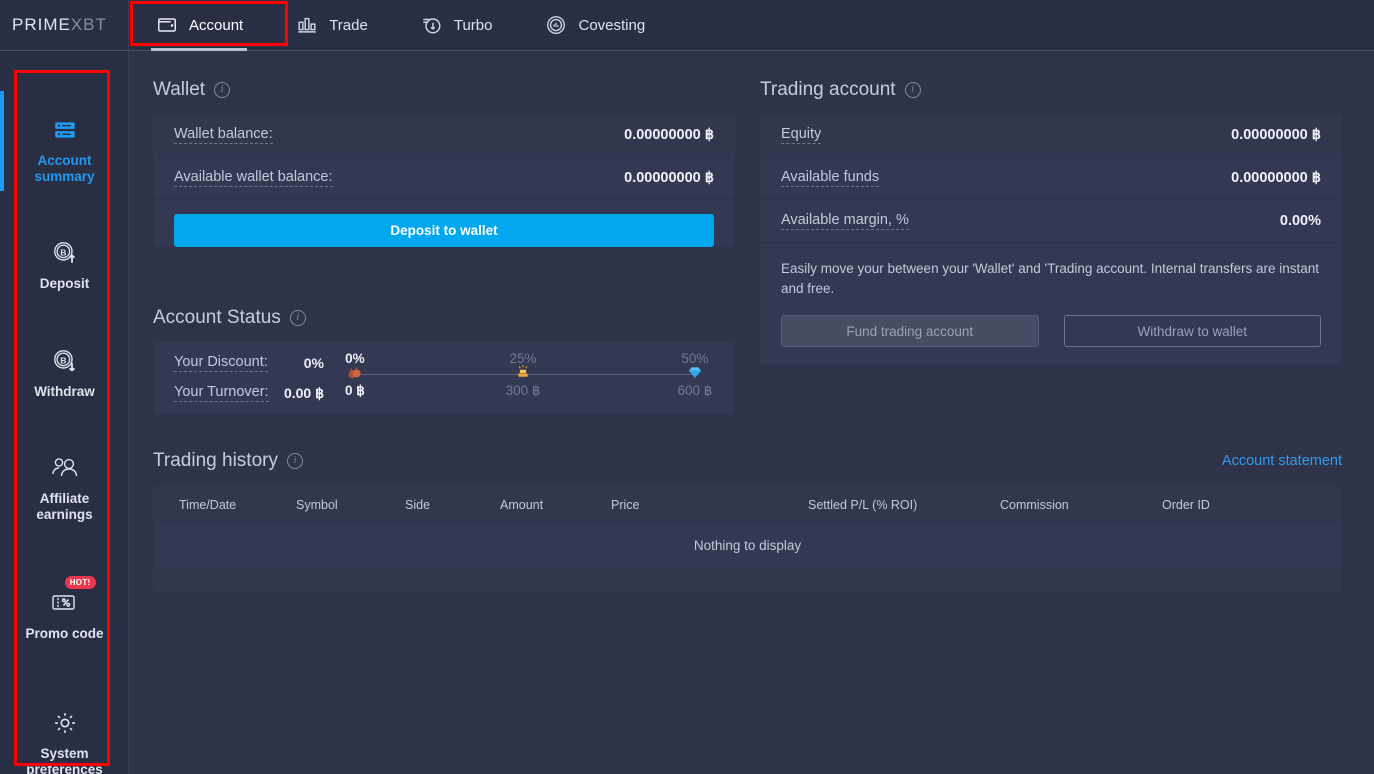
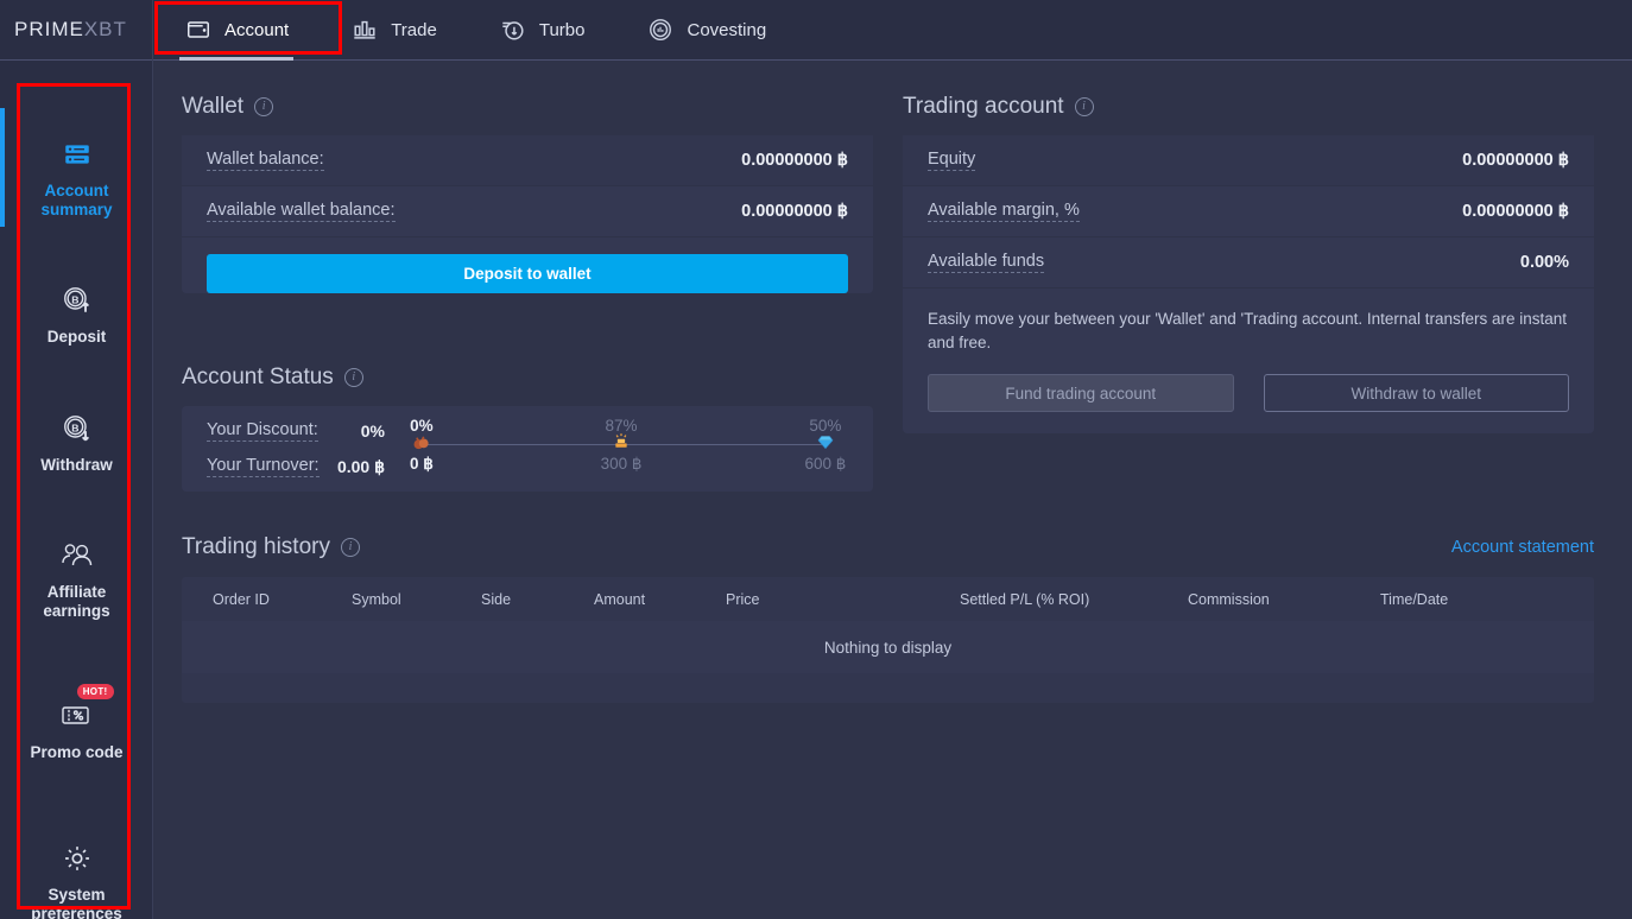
  PRIMEXBT
  Account
  Trade
  Turbo
  Covesting
  Account summary
  B
  Deposit
  B
  Withdraw
  Affiliate earnings
  HOT!
  Promo code
  System preferences
  Wallet
  i
  Wallet balance:
  0.00000000 ฿
  Available wallet balance:
  0.00000000 ฿
  Deposit to wallet
  Account Status
  i
  Your Discount:
  0%
  Your Turnover:
  0.00 ฿
  0%
- 25%
+ 87%
  50%
  0 ฿
  300 ฿
  600 ฿
  Trading account
  i
  Equity
  0.00000000 ฿
- Available funds
+ Available margin, %
  0.00000000 ฿
- Available margin, %
+ Available funds
  0.00%
  Easily move your between your 'Wallet' and 'Trading account. Internal transfers are instant and free.
  Fund trading account
  Withdraw to wallet
  Trading history
  i
  Account statement
- Time/Date
+ Order ID
  Symbol
  Side
  Amount
  Price
  Settled P/L (% ROI)
  Commission
- Order ID
+ Time/Date
  Nothing to display
